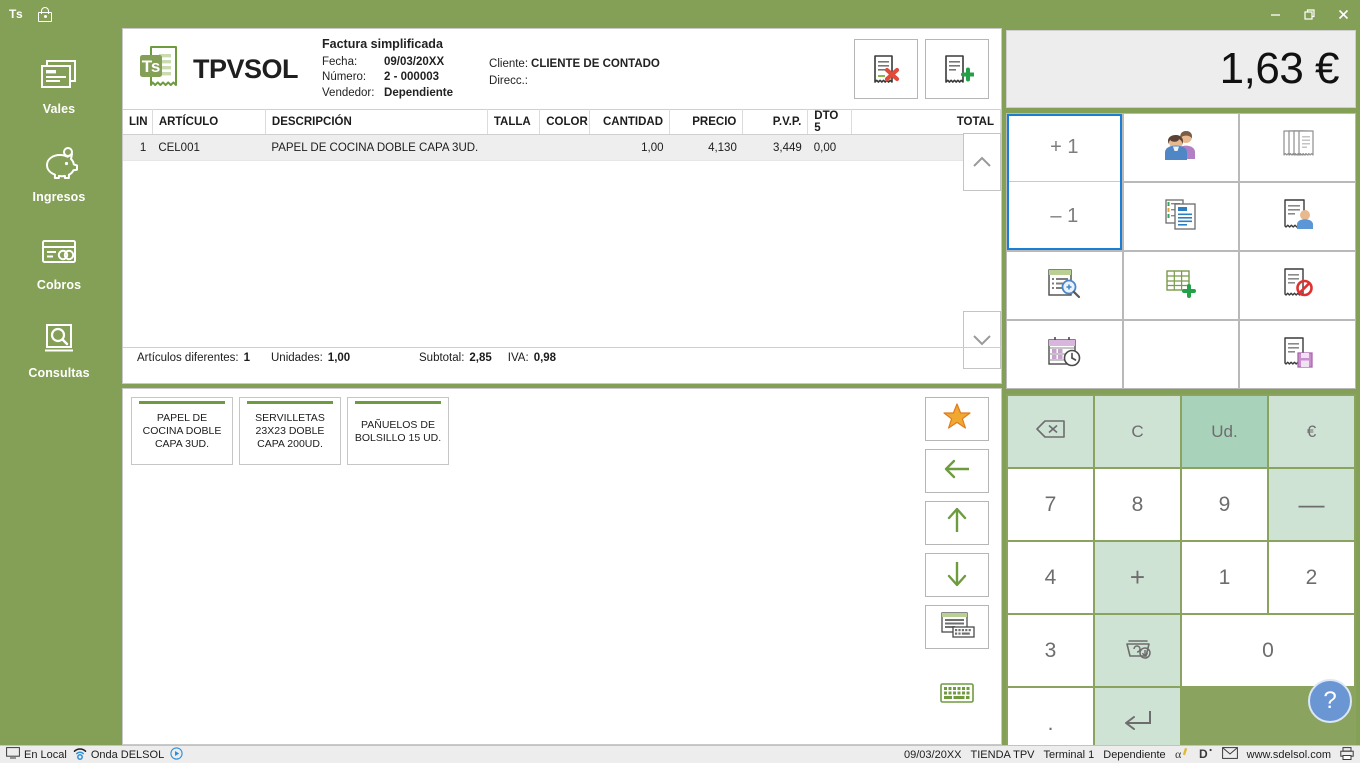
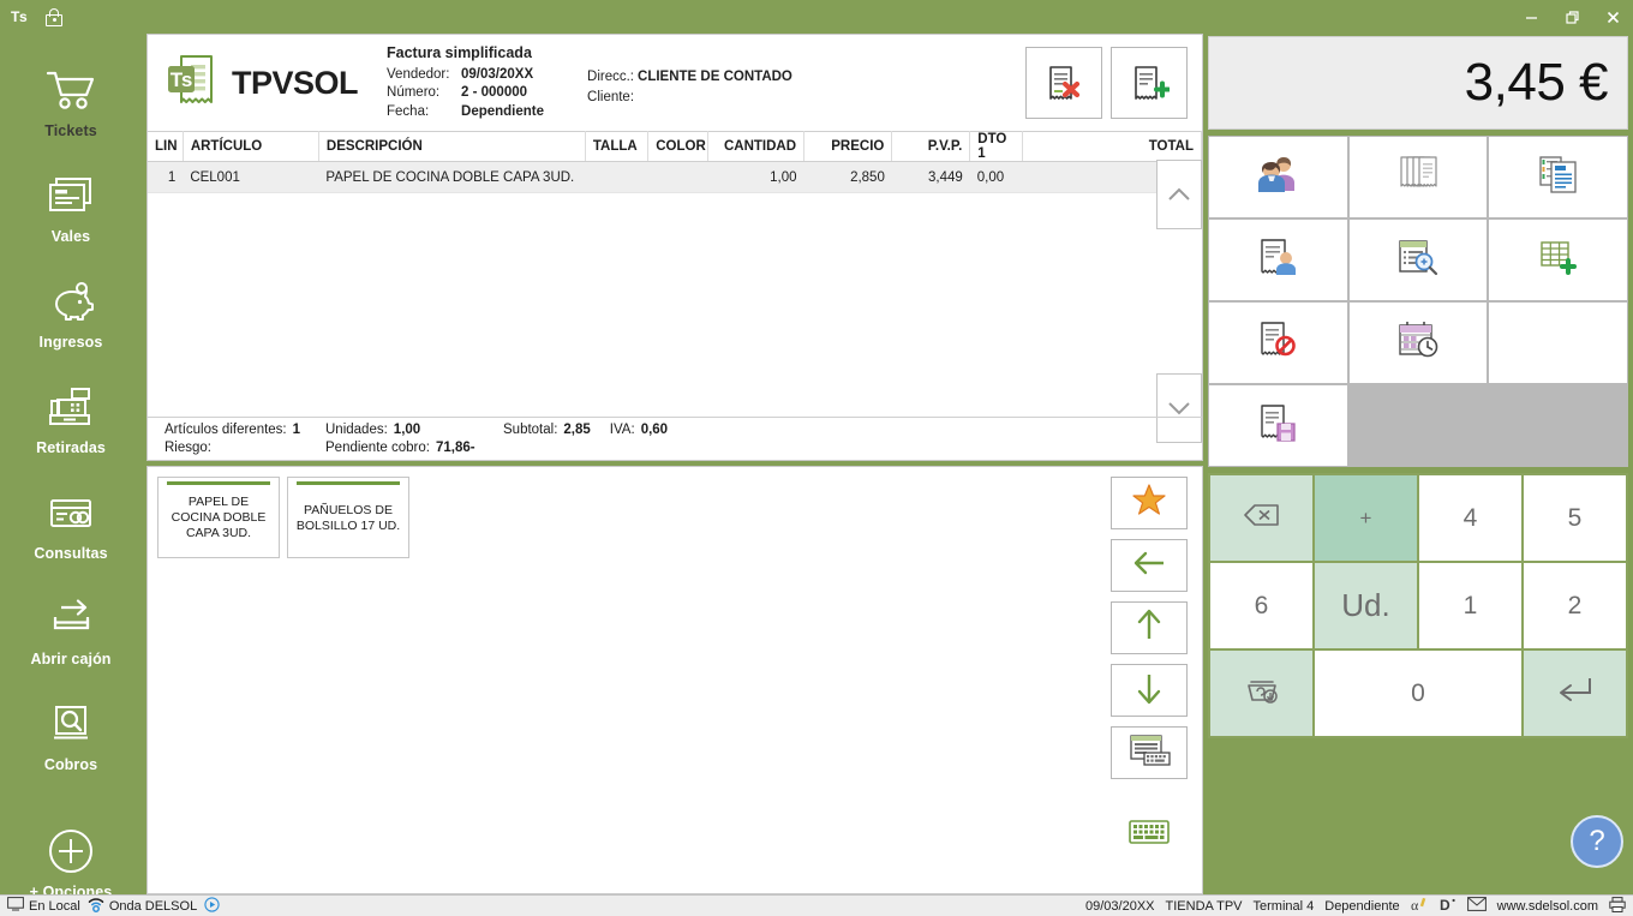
  Ts
+ Tickets
  Vales
  Ingresos
+ Retiradas
- Cobros
+ Consultas
+ Abrir cajón
- Consultas
+ Cobros
+ + Opciones
  Ts
  TPVSOL
  Factura simplificada
- Fecha:
+ Vendedor:
  09/03/20XX
  Número:
- 2 - 000003
+ 2 - 000000
- Vendedor:
+ Fecha:
  Dependiente
- Cliente:
+ Direcc.:
  CLIENTE DE CONTADO
- Direcc.:
+ Cliente:
- LIN	ARTÍCULO	DESCRIPCIÓN	TALLA	COLOR	CANTIDAD	PRECIO	P.V.P.	DTO 5	TOTAL
+ LIN	ARTÍCULO	DESCRIPCIÓN	TALLA	COLOR	CANTIDAD	PRECIO	P.V.P.	DTO 1	TOTAL
- 1	CEL001	PAPEL DE COCINA DOBLE CAPA 3UD.			1,00	4,130	3,449	0,00
+ 1	CEL001	PAPEL DE COCINA DOBLE CAPA 3UD.			1,00	2,850	3,449	0,00
  Artículos diferentes:
  1
  Unidades:
  1,00
  Subtotal:
  2,85
  IVA:
- 0,98
+ 0,60
+ Riesgo:
+ Pendiente cobro:
+ 71,86-
  PAPEL DE COCINA DOBLE CAPA 3UD.
- SERVILLETAS 23X23 DOBLE CAPA 200UD.
- PAÑUELOS DE BOLSILLO 15 UD.
+ PAÑUELOS DE BOLSILLO 17 UD.
- 1,63 €
+ 3,45 €
- + 1
- – 1
- C
- Ud.
+ +
- €
- 7
- 8
- 9
- —
  4
+ 5
+ 6
- +
+ Ud.
  1
  2
- 3
  0
- .
  ?
  En Local
  Onda DELSOL
  09/03/20XX
  TIENDA TPV
- Terminal 1
+ Terminal 4
  Dependiente
  α
  D
  www.sdelsol.com
